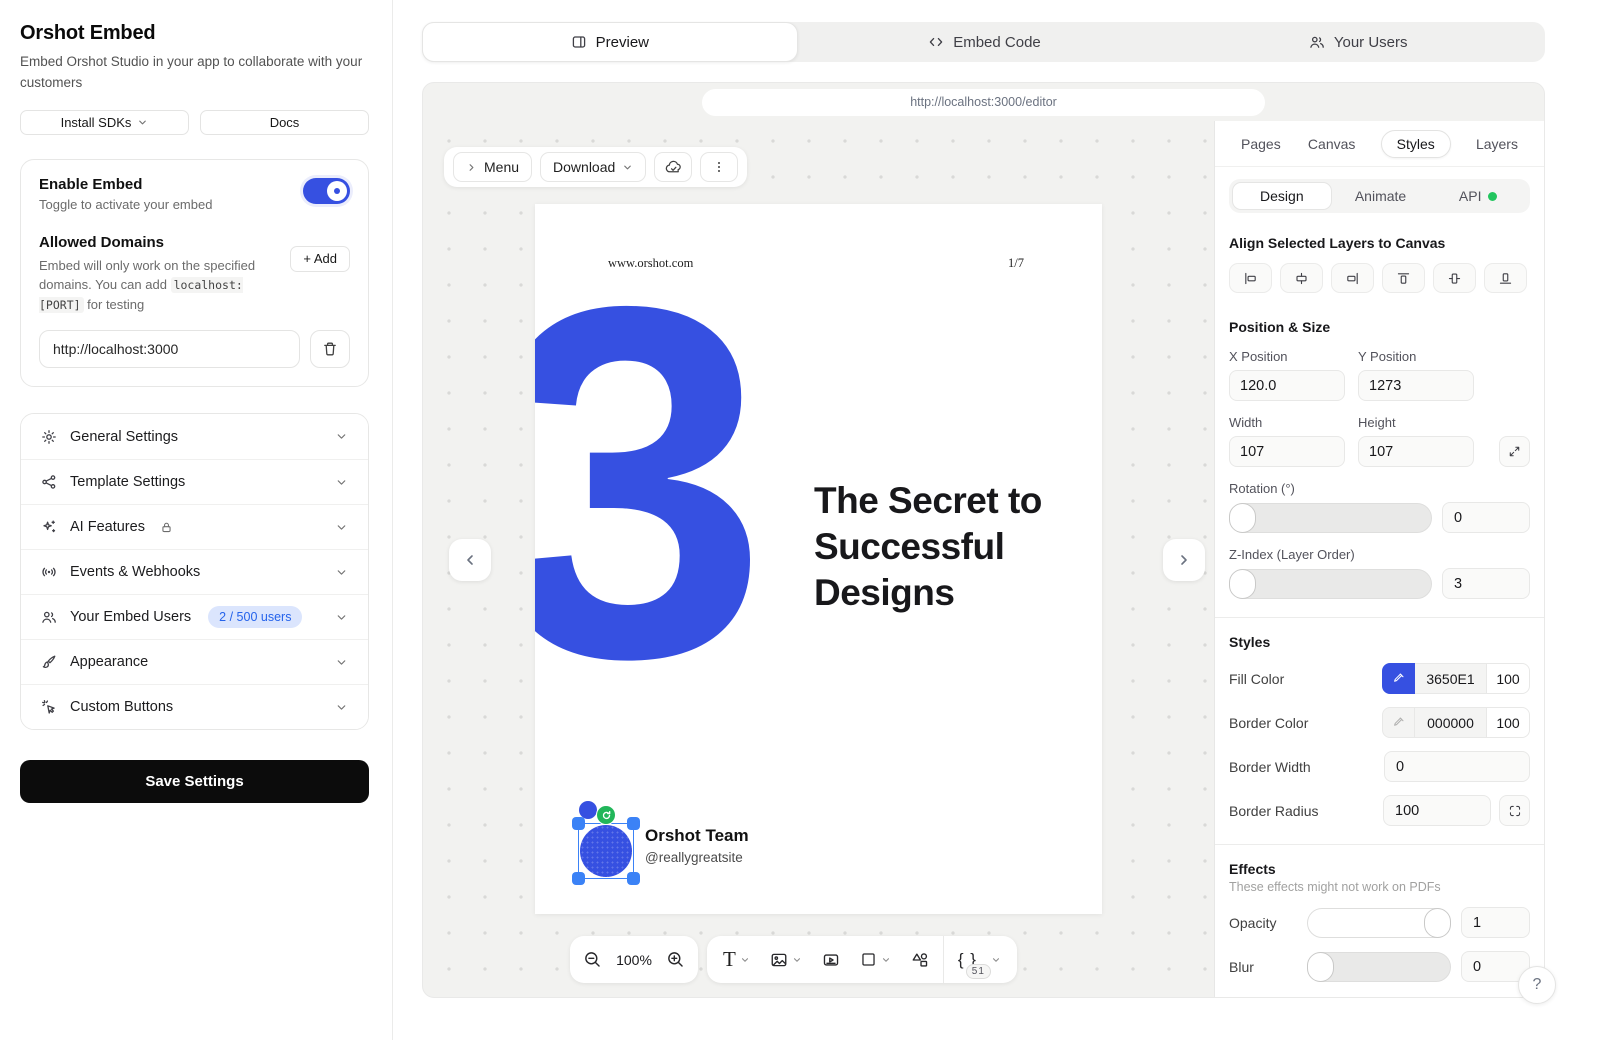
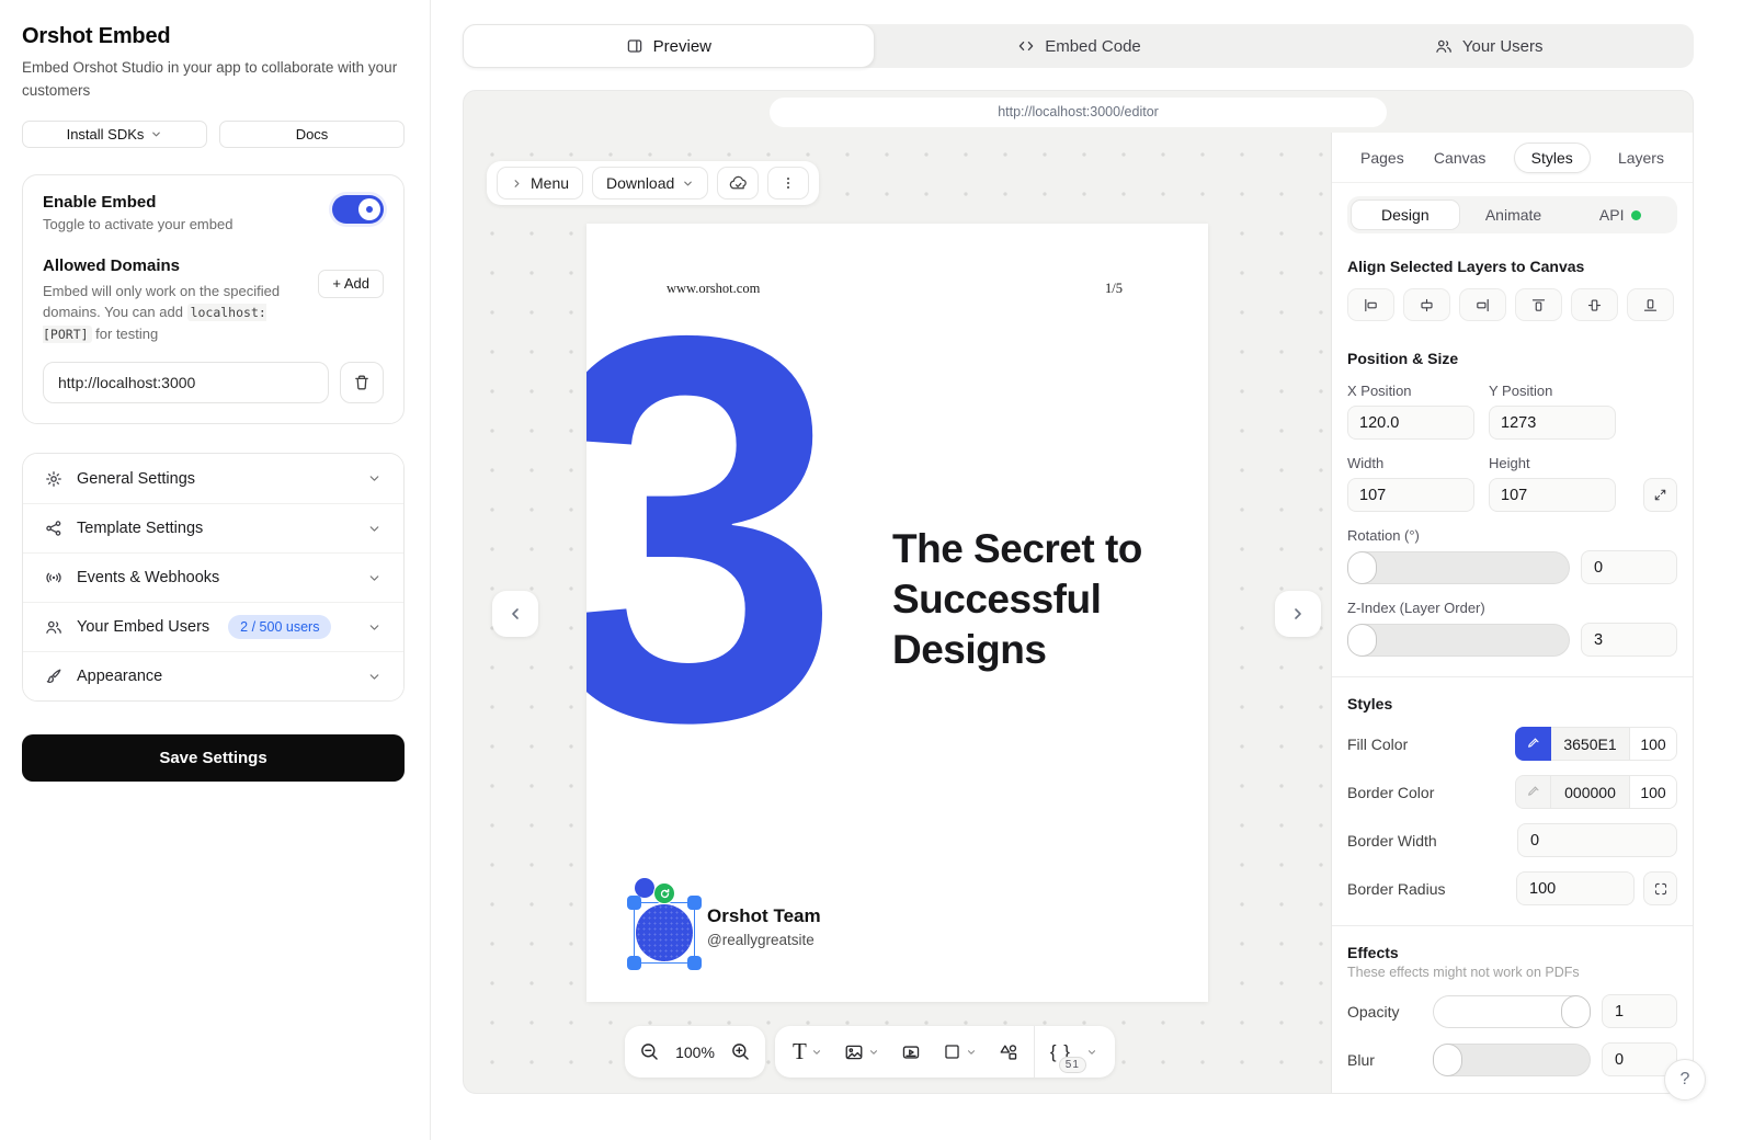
  Orshot Embed
  Embed Orshot Studio in your app to collaborate with your customers
  Install SDKs
  Docs
  Enable Embed
  Toggle to activate your embed
  Allowed Domains
  Embed will only work on the specified domains. You can add localhost:[PORT] for testing
  + Add
  http://localhost:3000
  General Settings
  Template Settings
- AI Features
  Events & Webhooks
  Your Embed Users
  2 / 500 users
  Appearance
- Custom Buttons
  Save Settings
  Preview
  Embed Code
  Your Users
  http://localhost:3000/editor
  Menu
  Download
  www.orshot.com
- 1/7
+ 1/5
  3
  The Secret to
  Successful
  Designs
  Orshot Team
  @reallygreatsite
  100%
  T
  { }
  51
  Pages
  Canvas
  Styles
  Layers
  Design
  Animate
  API
  Align Selected Layers to Canvas
  Position & Size
  X Position
  120.0
  Y Position
  1273
  Width
  107
  Height
  107
  Rotation (°)
  0
  Z-Index (Layer Order)
  3
  Styles
  Fill Color
  3650E1
  100
  Border Color
  000000
  100
  Border Width
  0
  Border Radius
  100
  Effects
  These effects might not work on PDFs
  Opacity
  1
  Blur
  0
  ?
